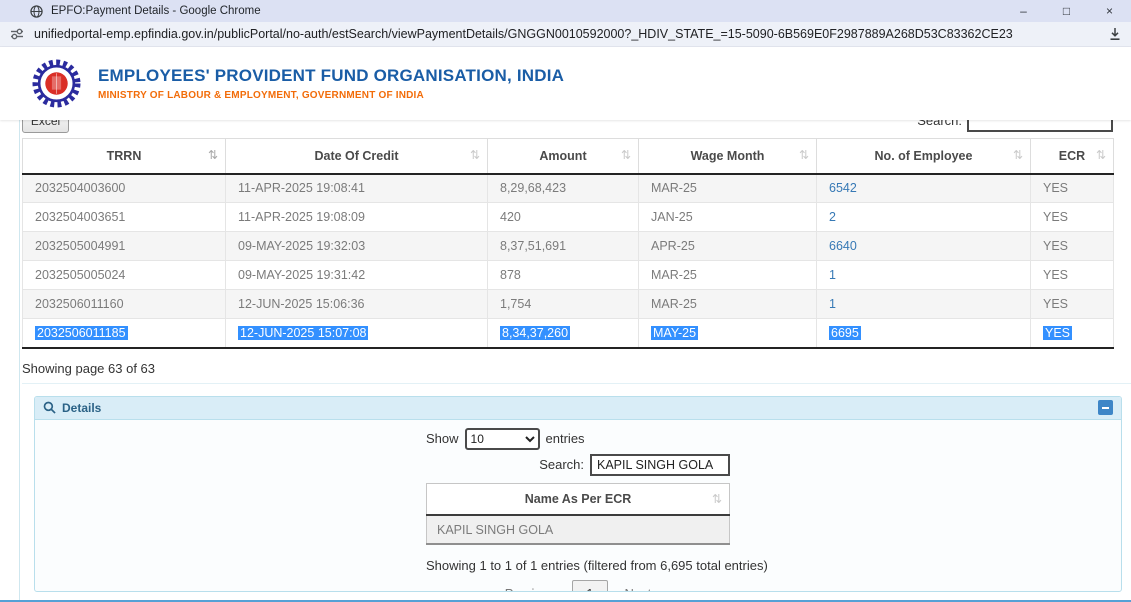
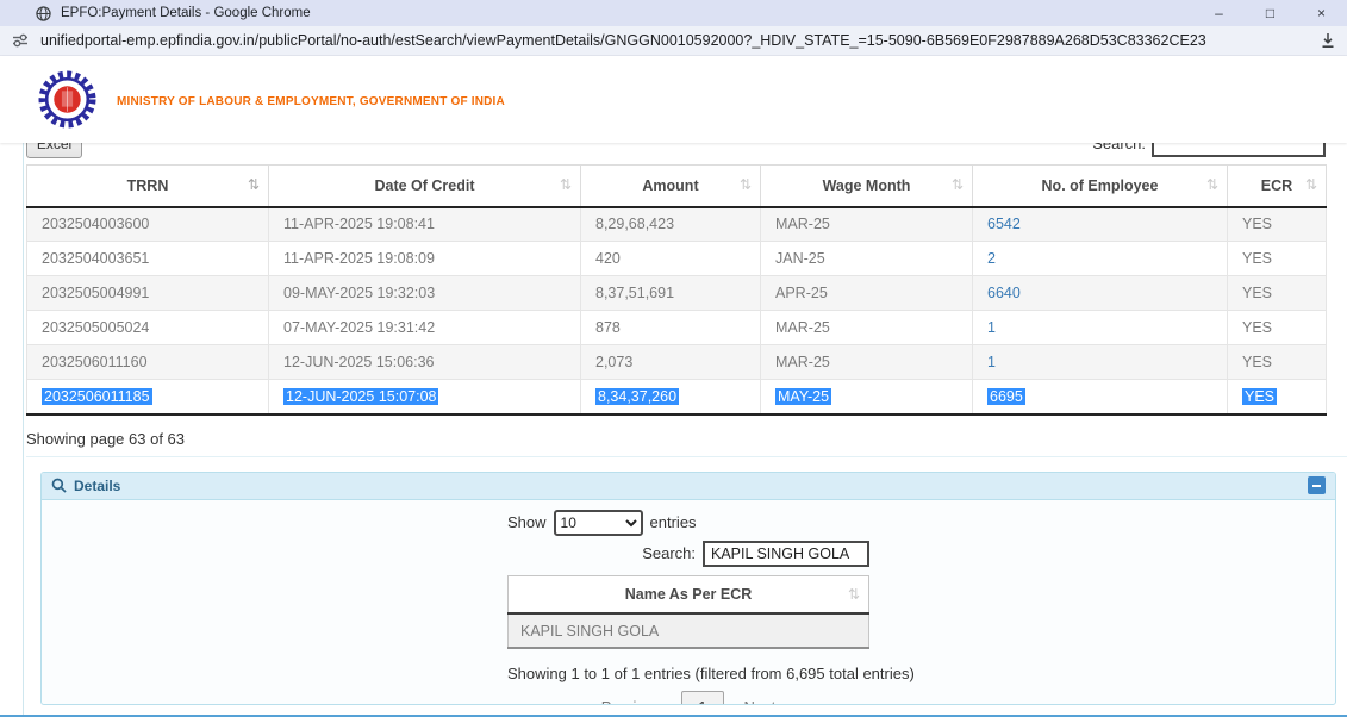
  EPFO:Payment Details - Google Chrome
  –
  □
  ×
  unifiedportal-emp.epfindia.gov.in/publicPortal/no-auth/estSearch/viewPaymentDetails/GNGGN0010592000?_HDIV_STATE_=15-5090-6B569E0F2987889A268D53C83362CE23
- EMPLOYEES' PROVIDENT FUND ORGANISATION, INDIA
  MINISTRY OF LABOUR & EMPLOYMENT, GOVERNMENT OF INDIA
  Excel
  Search:
  TRRN ⇅	Date Of Credit ⇅	Amount ⇅	Wage Month ⇅	No. of Employee ⇅	ECR ⇅
  2032504003600	11-APR-2025 19:08:41	8,29,68,423	MAR-25	6542	YES
  2032504003651	11-APR-2025 19:08:09	420	JAN-25	2	YES
  2032505004991	09-MAY-2025 19:32:03	8,37,51,691	APR-25	6640	YES
- 2032505005024	09-MAY-2025 19:31:42	878	MAR-25	1	YES
+ 2032505005024	07-MAY-2025 19:31:42	878	MAR-25	1	YES
- 2032506011160	12-JUN-2025 15:06:36	1,754	MAR-25	1	YES
+ 2032506011160	12-JUN-2025 15:06:36	2,073	MAR-25	1	YES
  2032506011185	12-JUN-2025 15:07:08	8,34,37,260	MAY-25	6695	YES
  Showing page 63 of 63
  Details
  Show
  10
  entries
  Search:
  KAPIL SINGH GOLA
  Name As Per ECR ⇅
  KAPIL SINGH GOLA
  Showing 1 to 1 of 1 entries (filtered from 6,695 total entries)
